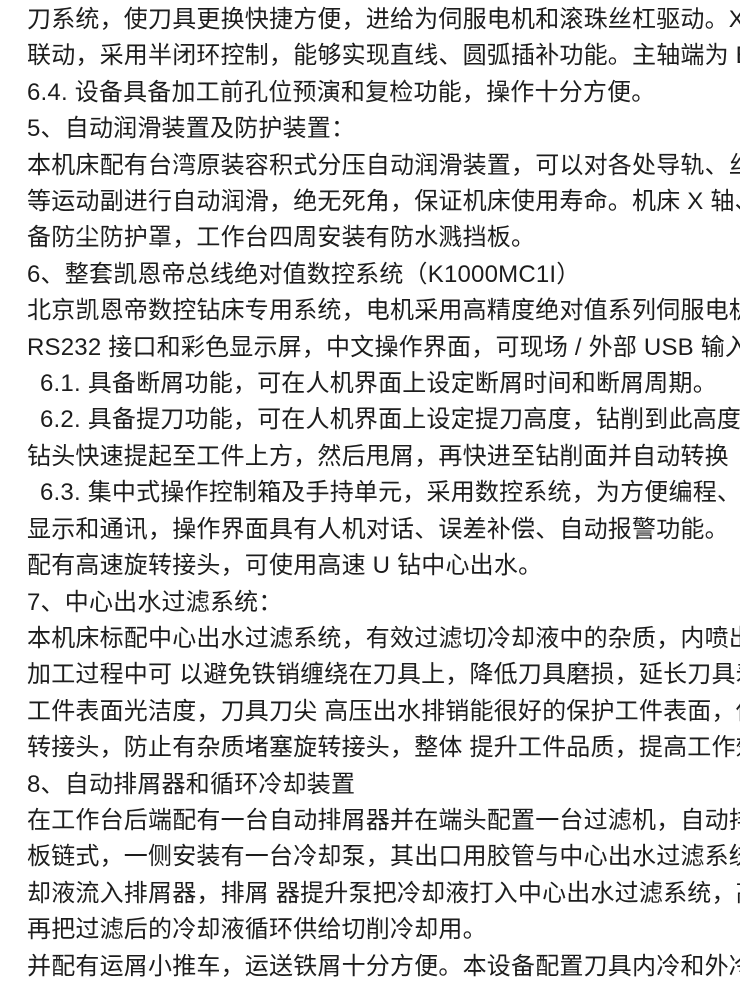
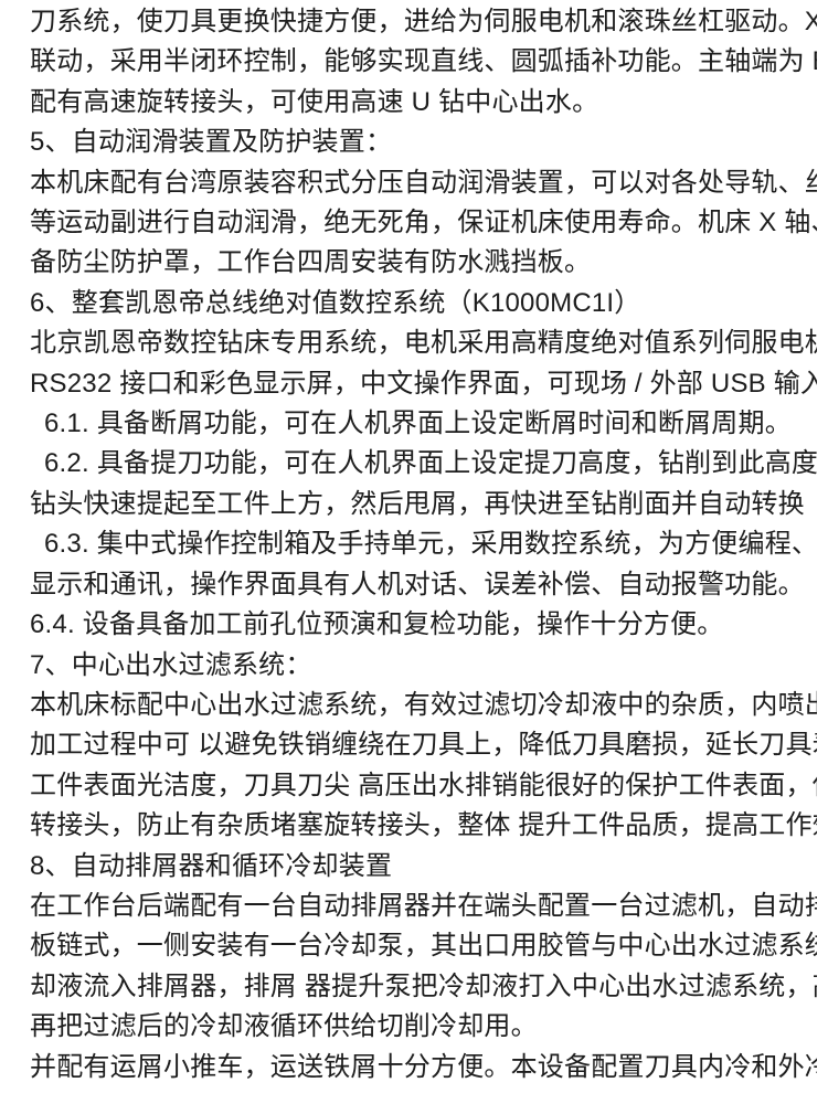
  刀系统，使刀具更换快捷方便，进给为伺服电机和滚珠丝杠驱动。X
  联动，采用半闭环控制，能够实现直线、圆弧插补功能。主轴端为
- 6.4. 设备具备加工前孔位预演和复检功能，操作十分方便。
+ 配有高速旋转接头，可使用高速 U 钻中心出水。
  5、自动润滑装置及防护装置：
  本机床配有台湾原装容积式分压自动润滑装置，可以对各处导轨、
  等运动副进行自动润滑，绝无死角，保证机床使用寿命。机床 X 轴
  备防尘防护罩，工作台四周安装有防水溅挡板。
  6、整套凯恩帝总线绝对值数控系统（K1000MC1I）
  北京凯恩帝数控钻床专用系统，电机采用高精度绝对值系列伺服电
  RS232 接口和彩色显示屏，中文操作界面，可现场 / 外部 USB 输入
  6.1. 具备断屑功能，可在人机界面上设定断屑时间和断屑周期。
  6.2. 具备提刀功能，可在人机界面上设定提刀高度，钻削到此高度
  钻头快速提起至工件上方，然后甩屑，再快进至钻削面并自动转换
  6.3. 集中式操作控制箱及手持单元，采用数控系统，为方便编程、
  显示和通讯，操作界面具有人机对话、误差补偿、自动报警功能。
- 配有高速旋转接头，可使用高速 U 钻中心出水。
+ 6.4. 设备具备加工前孔位预演和复检功能，操作十分方便。
  7、中心出水过滤系统：
  本机床标配中心出水过滤系统，有效过滤切冷却液中的杂质，内喷
  加工过程中可 以避免铁销缠绕在刀具上，降低刀具磨损，延长刀具
  工件表面光洁度，刀具刀尖 高压出水排销能很好的保护工件表面，
  转接头，防止有杂质堵塞旋转接头，整体 提升工件品质，提高工作
  8、自动排屑器和循环冷却装置
  在工作台后端配有一台自动排屑器并在端头配置一台过滤机，自动
  板链式，一侧安装有一台冷却泵，其出口用胶管与中心出水过滤系
  却液流入排屑器，排屑 器提升泵把冷却液打入中心出水过滤系统，
  再把过滤后的冷却液循环供给切削冷却用。
  并配有运屑小推车，运送铁屑十分方便。本设备配置刀具内冷和外
